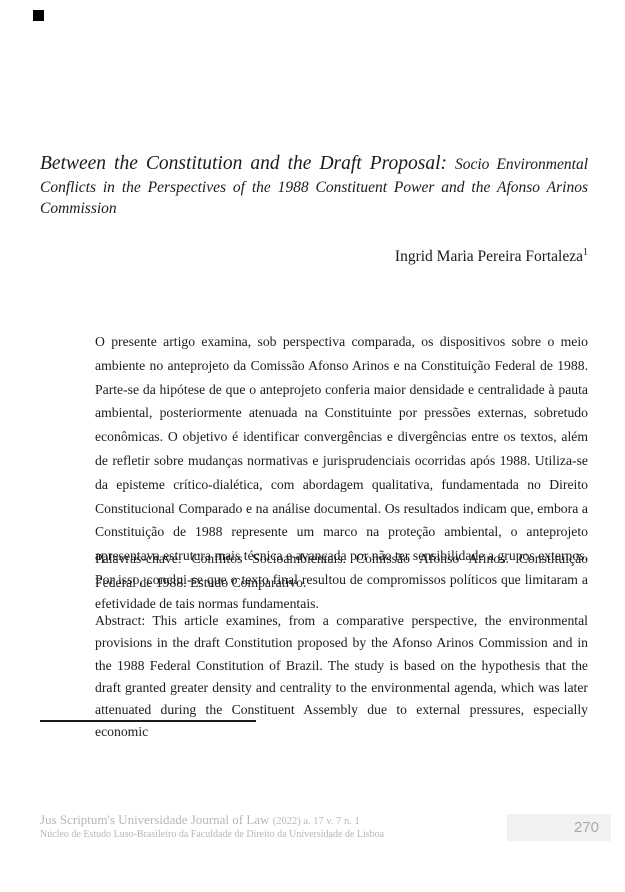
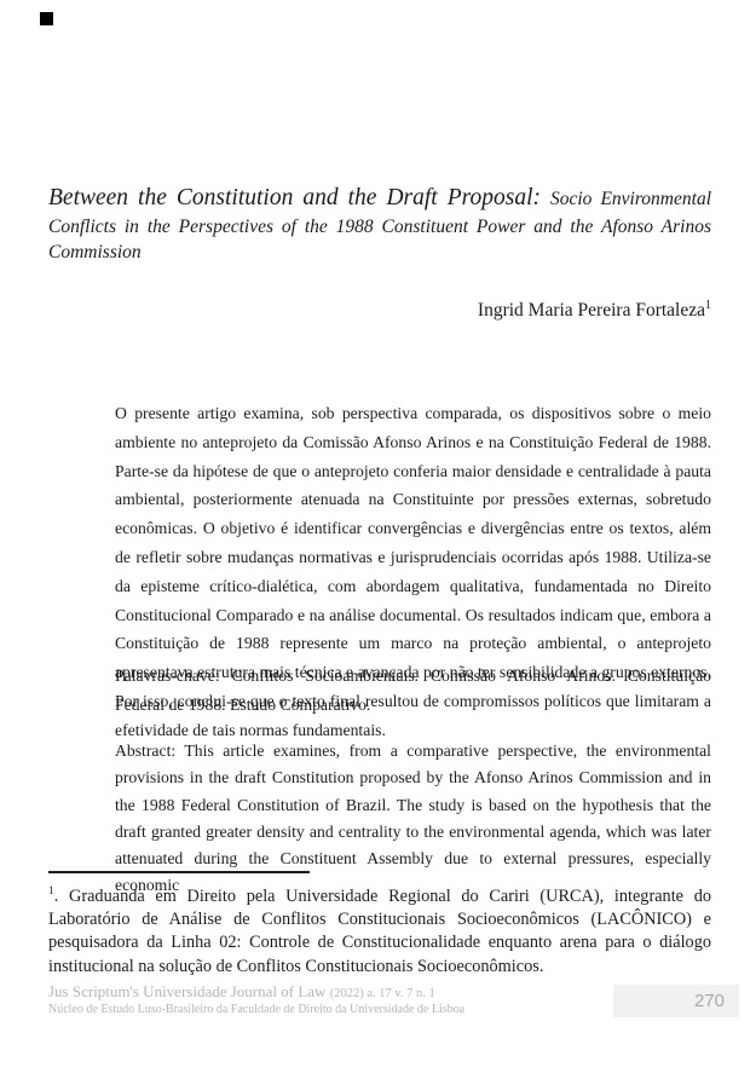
  Between the Constitution and the Draft Proposal: Socio Environmental Conflicts in the Perspectives of the 1988 Constituent Power and the Afonso Arinos Commission
  Ingrid Maria Pereira Fortaleza1
  O presente artigo examina, sob perspectiva comparada, os dispositivos sobre o meio ambiente no anteprojeto da Comissão Afonso Arinos e na Constituição Federal de 1988. Parte-se da hipótese de que o anteprojeto conferia maior densidade e centralidade à pauta ambiental, posteriormente atenuada na Constituinte por pressões externas, sobretudo econômicas. O objetivo é identificar convergências e divergências entre os textos, além de refletir sobre mudanças normativas e jurisprudenciais ocorridas após 1988. Utiliza-se da episteme crítico-dialética, com abordagem qualitativa, fundamentada no Direito Constitucional Comparado e na análise documental. Os resultados indicam que, embora a Constituição de 1988 represente um marco na proteção ambiental, o anteprojeto apresentava estrutura mais técnica e avançada por não ter sensibilidade a grupos externos. Por isso, conclui-se que o texto final resultou de compromissos políticos que limitaram a efetividade de tais normas fundamentais.
  Palavras-chave: Conflitos Socioambientais. Comissão Afonso Arinos. Constituição Federal de 1988. Estudo Comparativo.
  Abstract: This article examines, from a comparative perspective, the environmental provisions in the draft Constitution proposed by the Afonso Arinos Commission and in the 1988 Federal Constitution of Brazil. The study is based on the hypothesis that the draft granted greater density and centrality to the environmental agenda, which was later attenuated during the Constituent Assembly due to external pressures, especially economic
+ 1. Graduanda em Direito pela Universidade Regional do Cariri (URCA), integrante do Laboratório de Análise de Conflitos Constitucionais Socioeconômicos (LACÔNICO) e pesquisadora da Linha 02: Controle de Constitucionalidade enquanto arena para o diálogo institucional na solução de Conflitos Constitucionais Socioeconômicos.
  Jus Scriptum's Universidade Journal of Law (2022) a. 17 v. 7 n. 1
  Núcleo de Estudo Luso-Brasileiro da Faculdade de Direito da Universidade de Lisboa
  270
